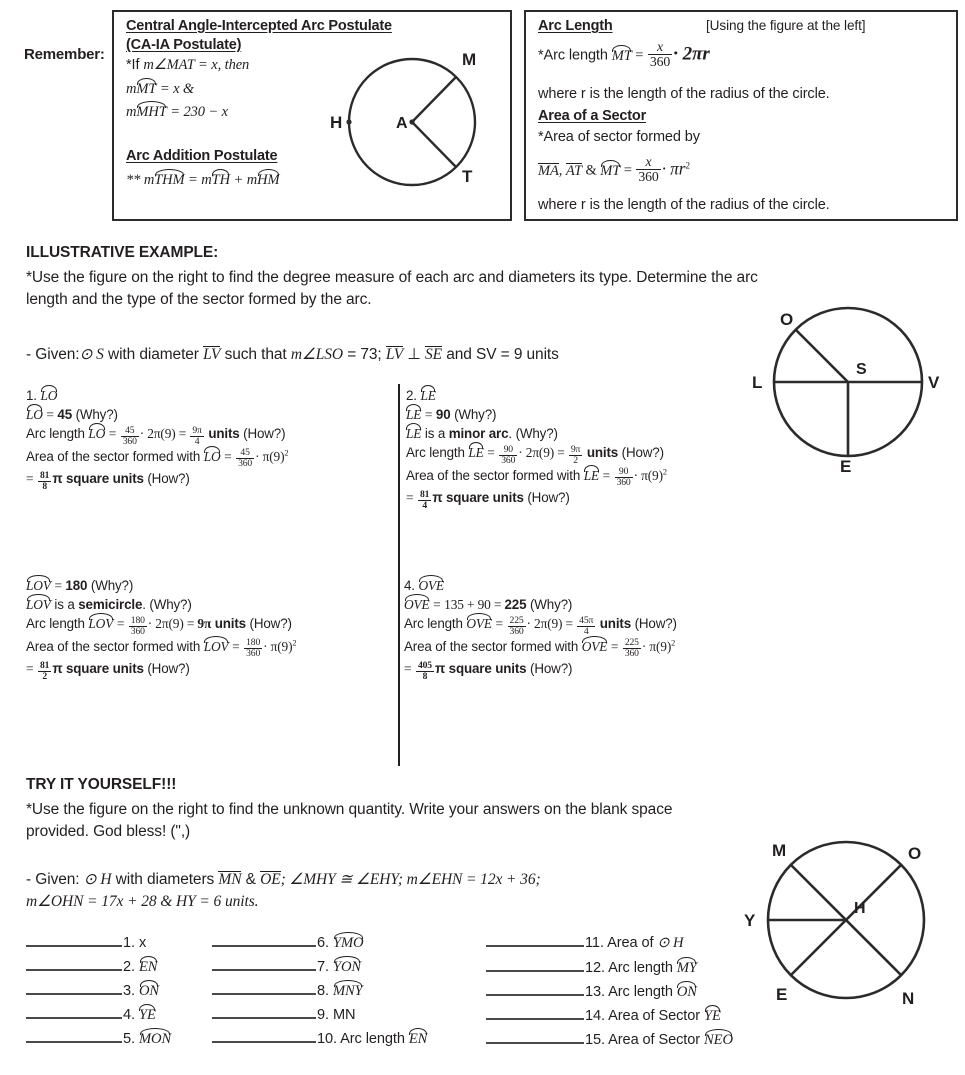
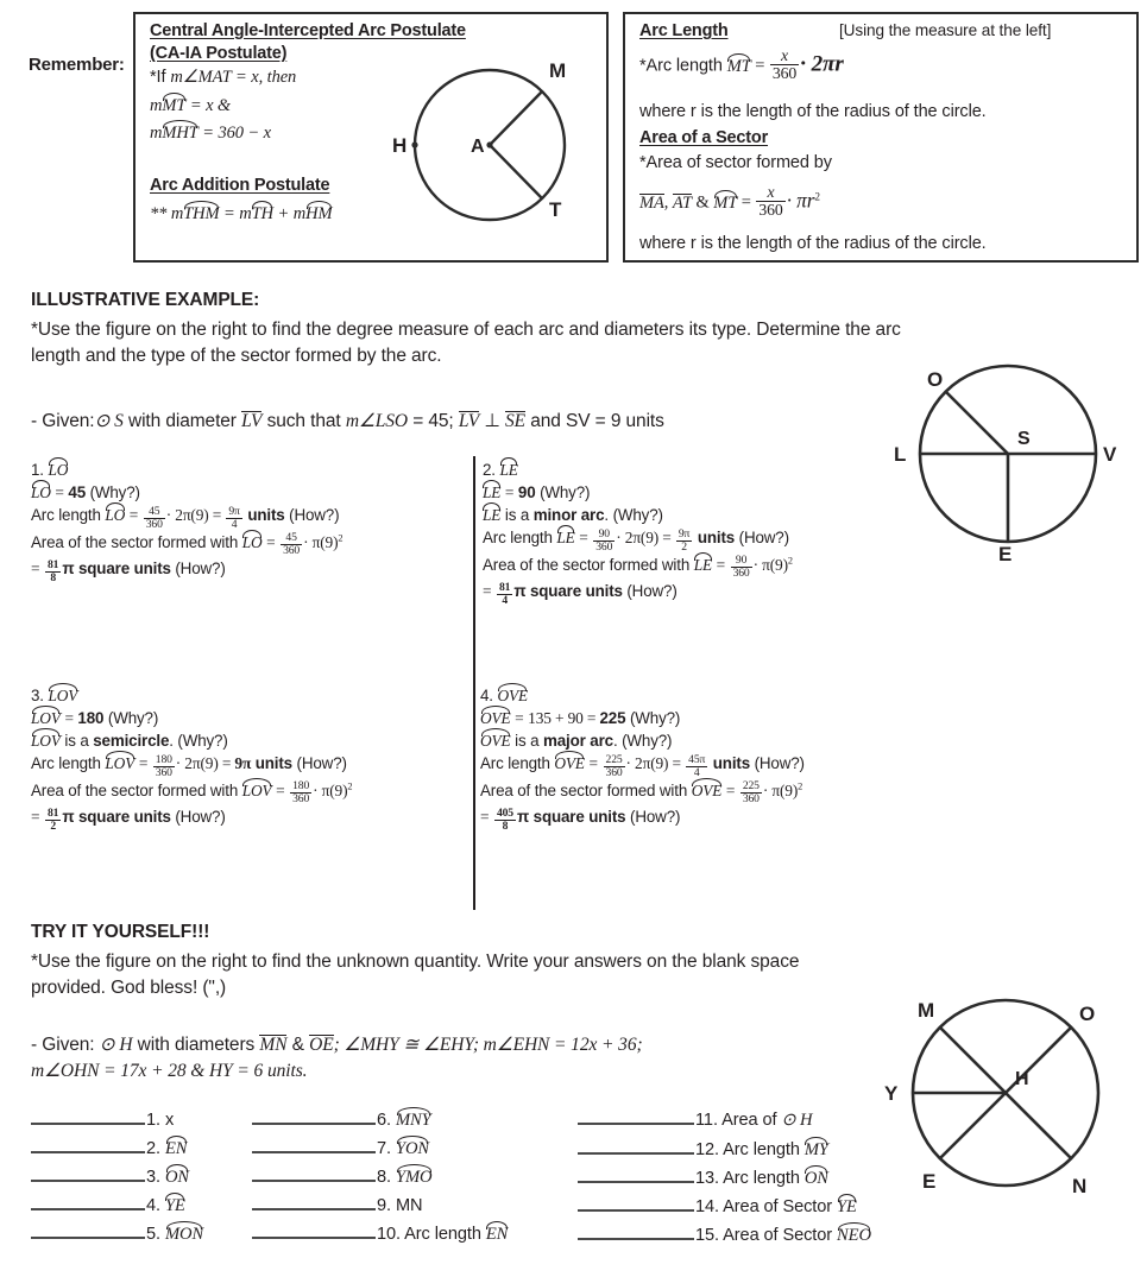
  Remember:
  Central Angle-Intercepted Arc Postulate
  (CA-IA Postulate)
  *If m∠MAT = x, then
  mMT = x &
- mMHT = 230 − x
+ mMHT = 360 − x
  Arc Addition Postulate
  ** mTHM = mTH + mHM
  A
  M
  T
  H
  Arc Length
- [Using the figure at the left]
+ [Using the measure at the left]
  *Arc length MT =
  x
  360
  · 2πr
  where r is the length of the radius of the circle.
  Area of a Sector
  *Area of sector formed by
  MA, AT & MT =
  x
  360
  · πr2
  where r is the length of the radius of the circle.
  ILLUSTRATIVE EXAMPLE:
  *Use the figure on the right to find the degree measure of each arc and diameters its type. Determine the arc
  length and the type of the sector formed by the arc.
- - Given:⊙ S with diameter LV such that m∠LSO = 73; LV ⊥ SE and SV = 9 units
+ - Given:⊙ S with diameter LV such that m∠LSO = 45; LV ⊥ SE and SV = 9 units
  O
  L
  V
  E
  S
  1. LO
  LO = 45 (Why?)
  Arc length LO =
  45
  360
  · 2π(9) =
  9π
  4
  units (How?)
  Area of the sector formed with LO =
  45
  360
  · π(9)2
  =
  81
  8
  π square units (How?)
  2. LE
  LE = 90 (Why?)
  LE is a minor arc. (Why?)
  Arc length LE =
  90
  360
  · 2π(9) =
  9π
  2
  units (How?)
  Area of the sector formed with LE =
  90
  360
  · π(9)2
  =
  81
  4
  π square units (How?)
+ 3. LOV
  LOV = 180 (Why?)
  LOV is a semicircle. (Why?)
  Arc length LOV =
  180
  360
  · 2π(9) = 9π units (How?)
  Area of the sector formed with LOV =
  180
  360
  · π(9)2
  =
  81
  2
  π square units (How?)
  4. OVE
  OVE = 135 + 90 = 225 (Why?)
+ OVE is a major arc. (Why?)
  Arc length OVE =
  225
  360
  · 2π(9) =
  45π
  4
  units (How?)
  Area of the sector formed with OVE =
  225
  360
  · π(9)2
  =
  405
  8
  π square units (How?)
  TRY IT YOURSELF!!!
  *Use the figure on the right to find the unknown quantity. Write your answers on the blank space
  provided. God bless! (",)
  - Given: ⊙ H with diameters MN & OE; ∠MHY ≅ ∠EHY; m∠EHN = 12x + 36;
  m∠OHN = 17x + 28 & HY = 6 units.
  M
  O
  Y
  H
  E
  N
  1. x
  2. EN
  3. ON
  4. YE
  5. MON
- 6. YMO
+ 6. MNY
  7. YON
- 8. MNY
+ 8. YMO
  9. MN
  10. Arc length EN
  11. Area of ⊙ H
  12. Arc length MY
  13. Arc length ON
  14. Area of Sector YE
  15. Area of Sector NEO
